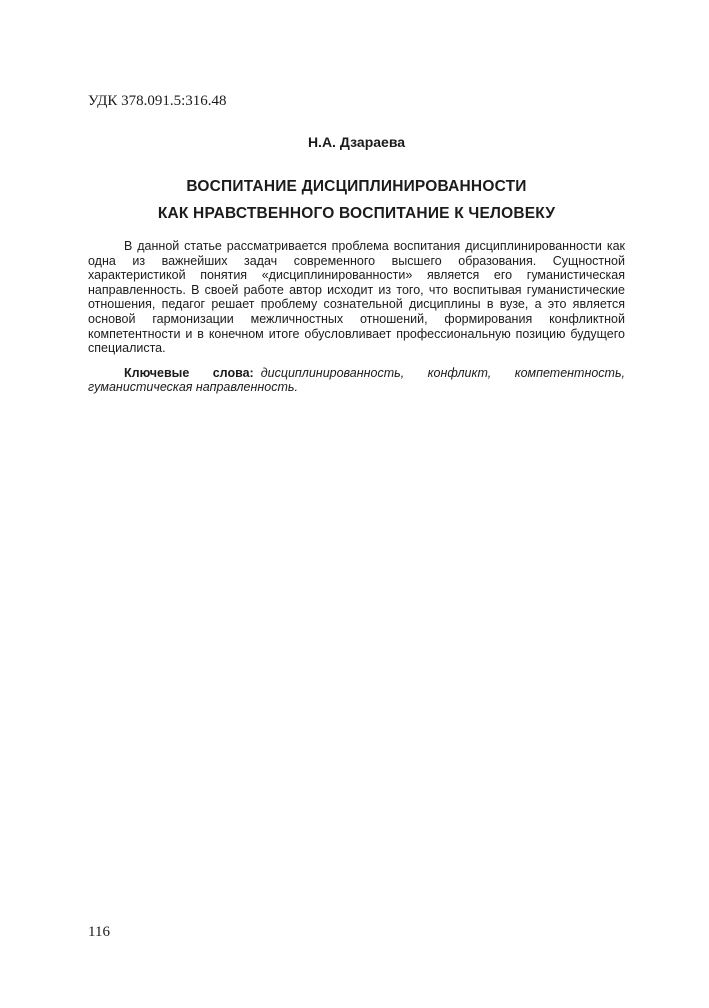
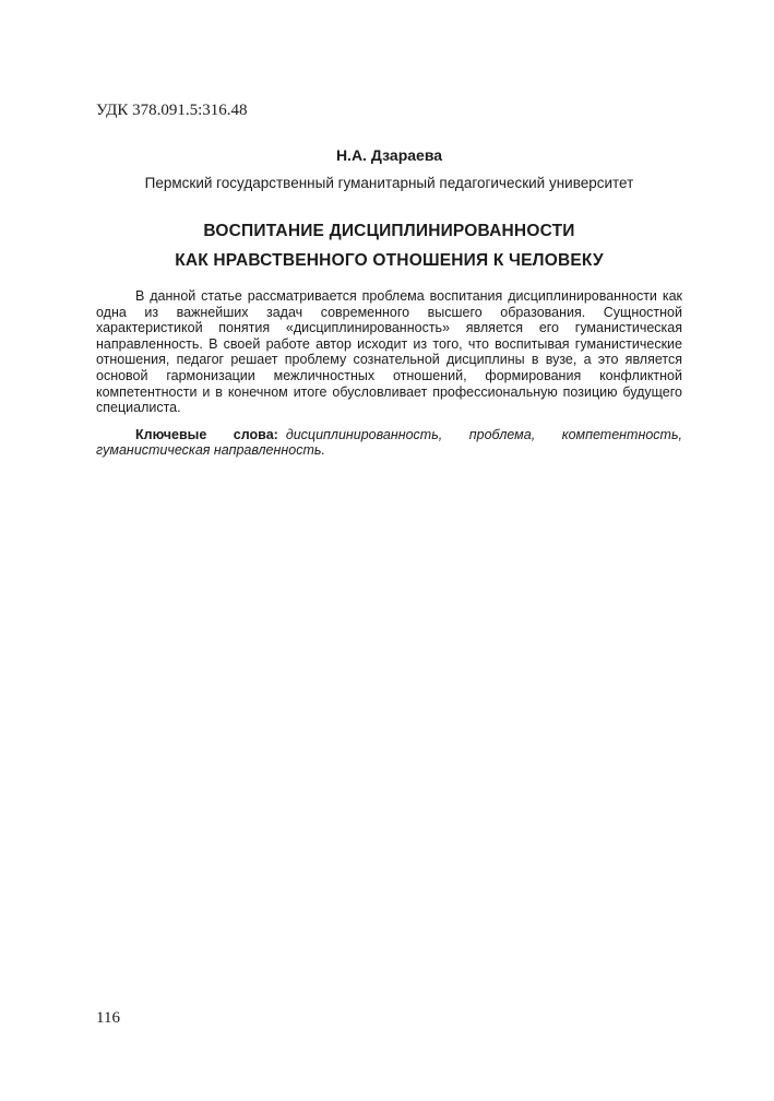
  УДК 378.091.5:316.48
  Н.А. Дзараева
+ Пермский государственный гуманитарный педагогический университет
  ВОСПИТАНИЕ ДИСЦИПЛИНИРОВАННОСТИ
- КАК НРАВСТВЕННОГО ВОСПИТАНИЕ К ЧЕЛОВЕКУ
+ КАК НРАВСТВЕННОГО ОТНОШЕНИЯ К ЧЕЛОВЕКУ
- В данной статье рассматривается проблема воспитания дисциплинированности как одна из важнейших задач современного высшего образования. Сущностной характеристикой понятия «дисциплинированности» является его гуманистическая направленность. В своей работе автор исходит из того, что воспитывая гуманистические отношения, педагог решает проблему сознательной дисциплины в вузе, а это является основой гармонизации межличностных отношений, формирования конфликтной компетентности и в конечном итоге обусловливает профессиональную позицию будущего специалиста.
+ В данной статье рассматривается проблема воспитания дисциплинированности как одна из важнейших задач современного высшего образования. Сущностной характеристикой понятия «дисциплинированность» является его гуманистическая направленность. В своей работе автор исходит из того, что воспитывая гуманистические отношения, педагог решает проблему сознательной дисциплины в вузе, а это является основой гармонизации межличностных отношений, формирования конфликтной компетентности и в конечном итоге обусловливает профессиональную позицию будущего специалиста.
- Ключевые слова: дисциплинированность, конфликт, компетентность, гуманистическая направленность.
+ Ключевые слова: дисциплинированность, проблема, компетентность, гуманистическая направленность.
  116
